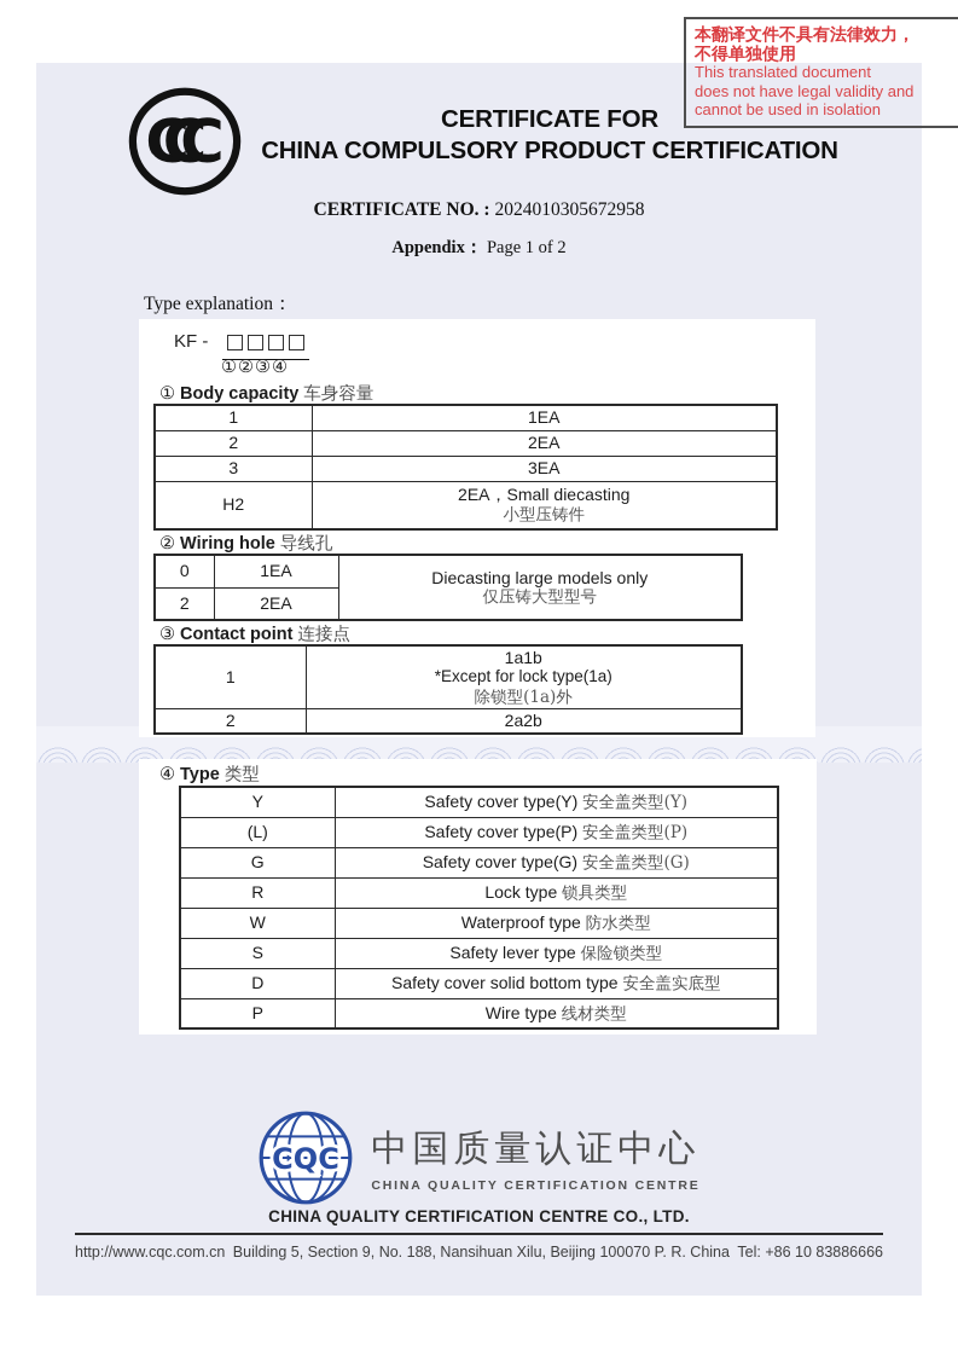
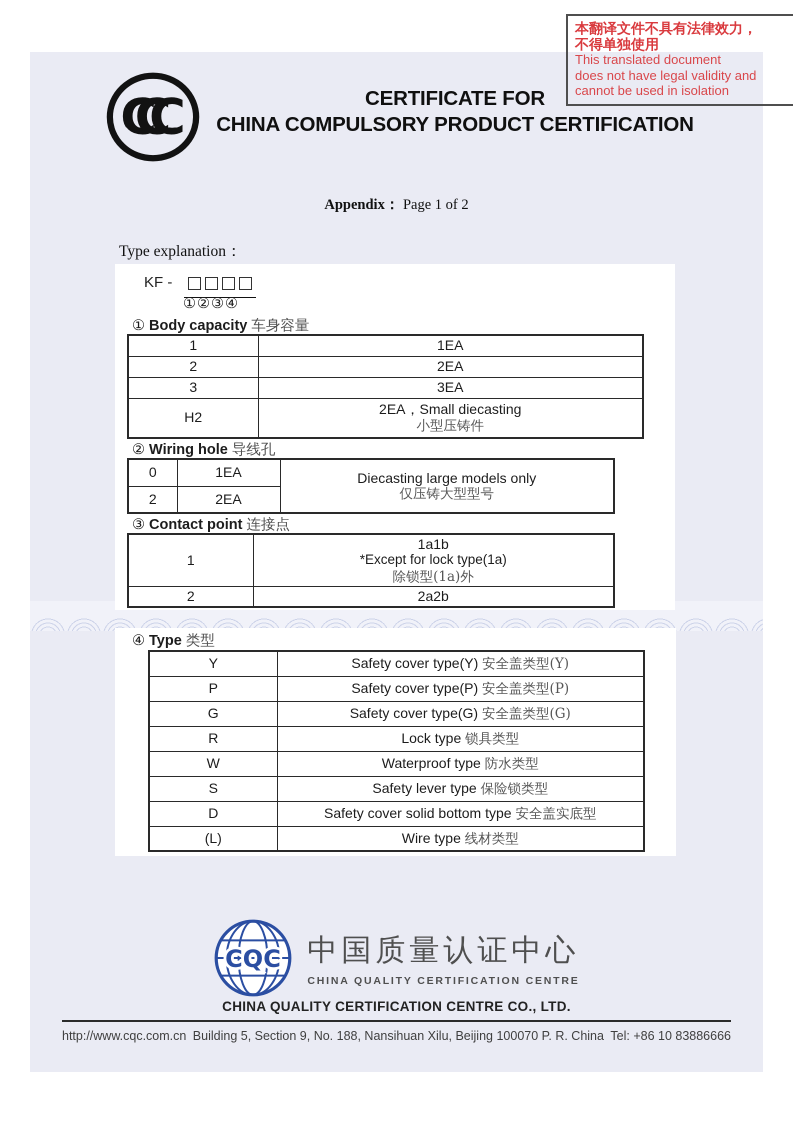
  本翻译文件不具有法律效力，
  不得单独使用
  This translated document
  does not have legal validity and
  cannot be used in isolation
  C
  C
  C
  CERTIFICATE FOR
  CHINA COMPULSORY PRODUCT CERTIFICATION
- CERTIFICATE NO. : 2024010305672958
  Appendix： Page 1 of 2
  Type explanation：
  KF -
  ①②③④
  ① Body capacity 车身容量
  1	1EA
  2	2EA
  3	3EA
  H2	2EA，Small diecasting 小型压铸件
  ② Wiring hole 导线孔
  0	1EA	Diecasting large models only 仅压铸大型型号
  2	2EA
  ③ Contact point 连接点
  1	1a1b *Except for lock type(1a) 除锁型(1a)外
  2	2a2b
  ④ Type 类型
  Y	Safety cover type(Y) 安全盖类型(Y)
- (L)	Safety cover type(P) 安全盖类型(P)
+ P	Safety cover type(P) 安全盖类型(P)
  G	Safety cover type(G) 安全盖类型(G)
  R	Lock type 锁具类型
  W	Waterproof type 防水类型
  S	Safety lever type 保险锁类型
  D	Safety cover solid bottom type 安全盖实底型
- P	Wire type 线材类型
+ (L)	Wire type 线材类型
  CQC
  中国质量认证中心
  CHINA QUALITY CERTIFICATION CENTRE
  CHINA QUALITY CERTIFICATION CENTRE CO., LTD.
  http://www.cqc.com.cn
  Building 5, Section 9, No. 188, Nansihuan Xilu, Beijing 100070 P. R. China
  Tel: +86 10 83886666
